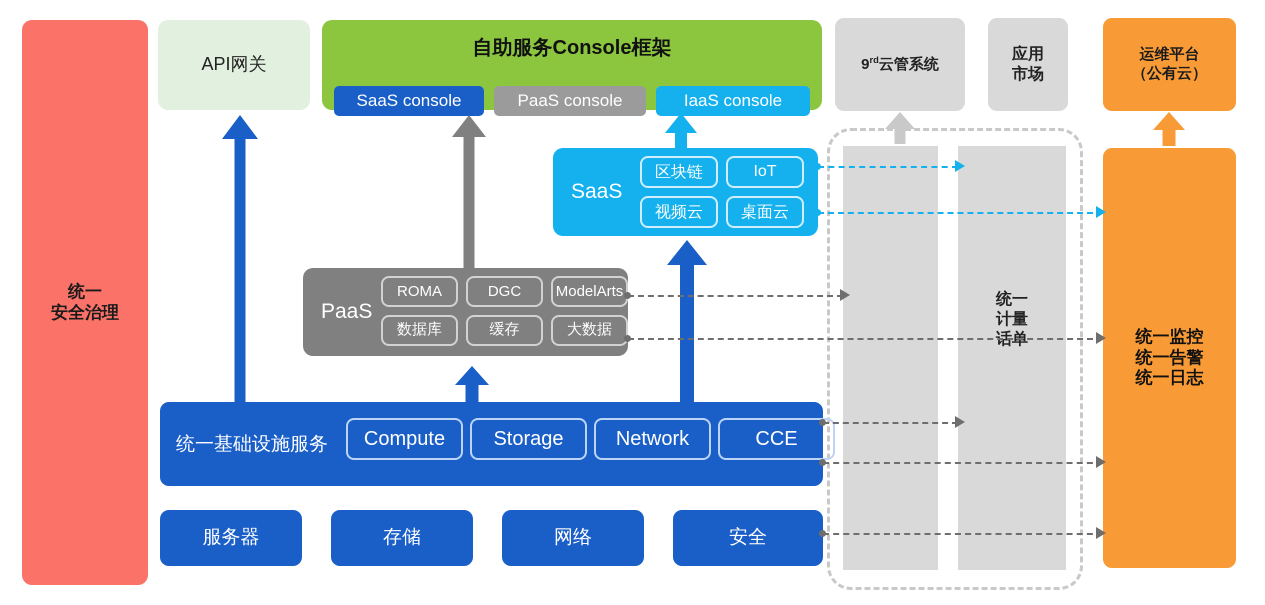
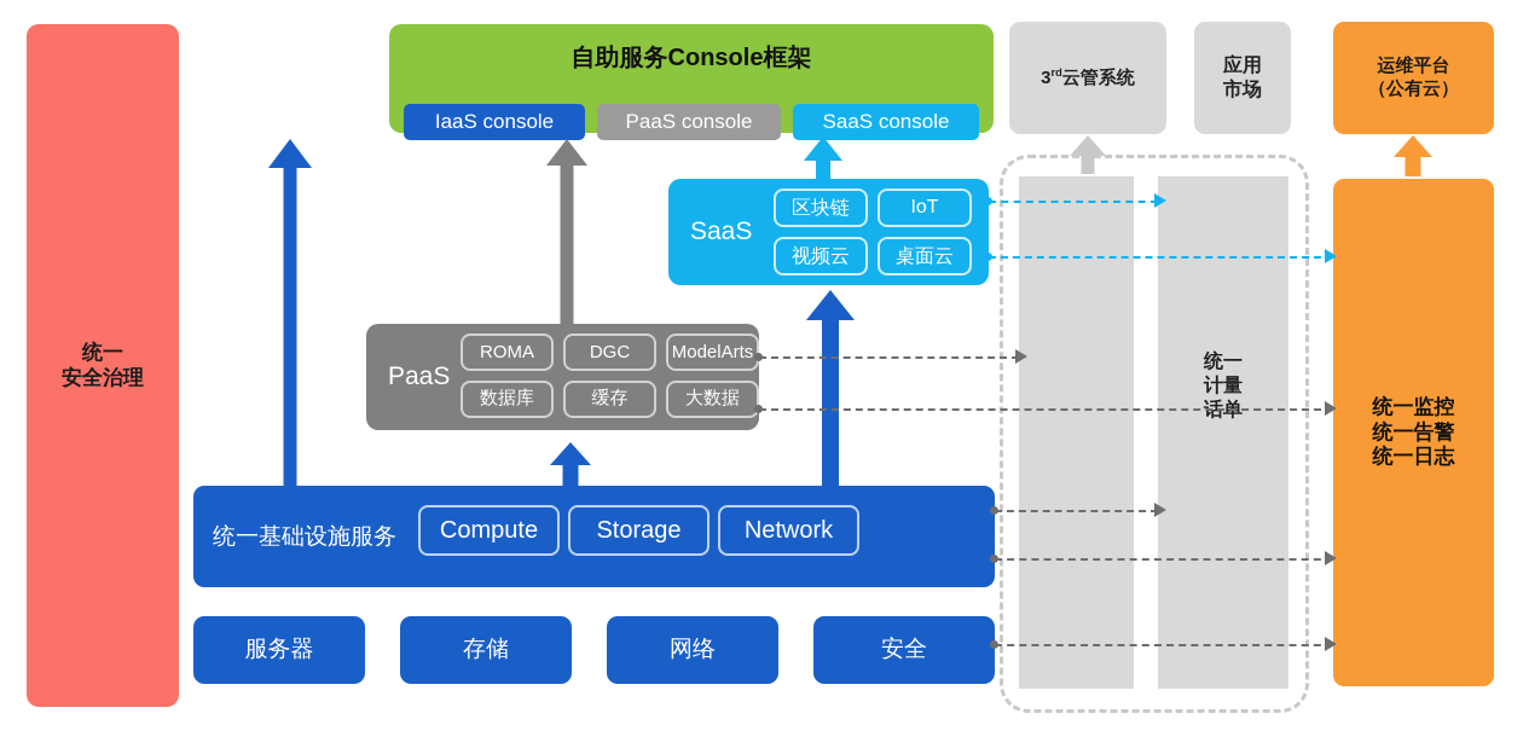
  统一
  安全治理
- API网关
  自助服务Console框架
- SaaS console
+ IaaS console
  PaaS console
- IaaS console
+ SaaS console
- 9rd云管系统
+ 3rd云管系统
  应用
  市场
  运维平台
  （公有云）
  统一
  计量
  话单
  统一监控
  统一告警
  统一日志
  SaaS
  区块链
  IoT
  视频云
  桌面云
  PaaS
  ROMA
  DGC
  ModelArts
  数据库
  缓存
  大数据
  统一基础设施服务
  Compute
  Storage
  Network
- CCE
  服务器
  存储
  网络
  安全
